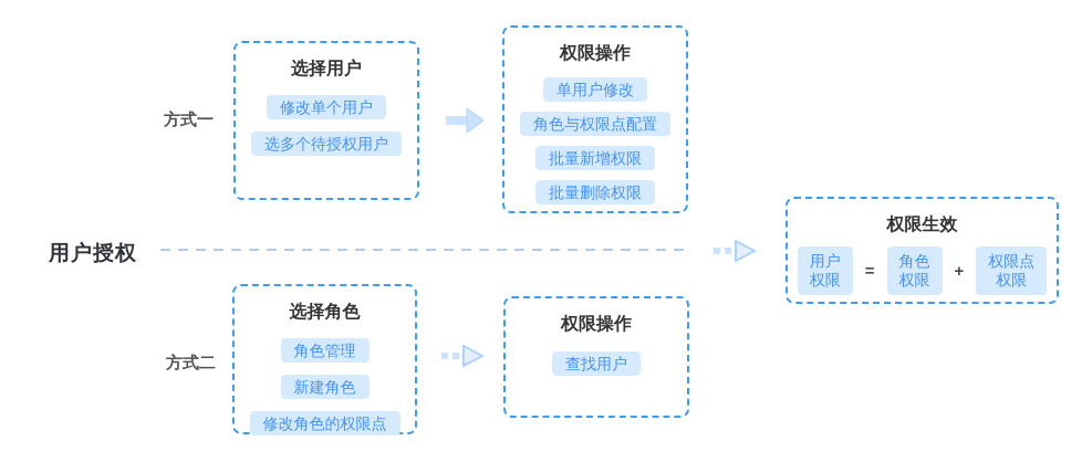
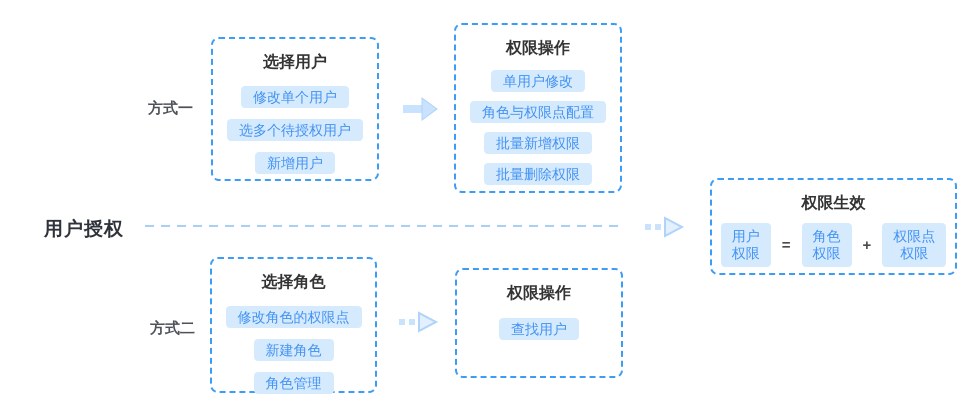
  用户授权
  方式一
  方式二
  选择用户
  修改单个用户
  选多个待授权用户
+ 新增用户
  权限操作
  单用户修改
  角色与权限点配置
  批量新增权限
  批量删除权限
  权限生效
  用户
  权限
  =
  角色
  权限
  +
  权限点
  权限
  选择角色
- 角色管理
+ 修改角色的权限点
  新建角色
- 修改角色的权限点
+ 角色管理
  权限操作
  查找用户
